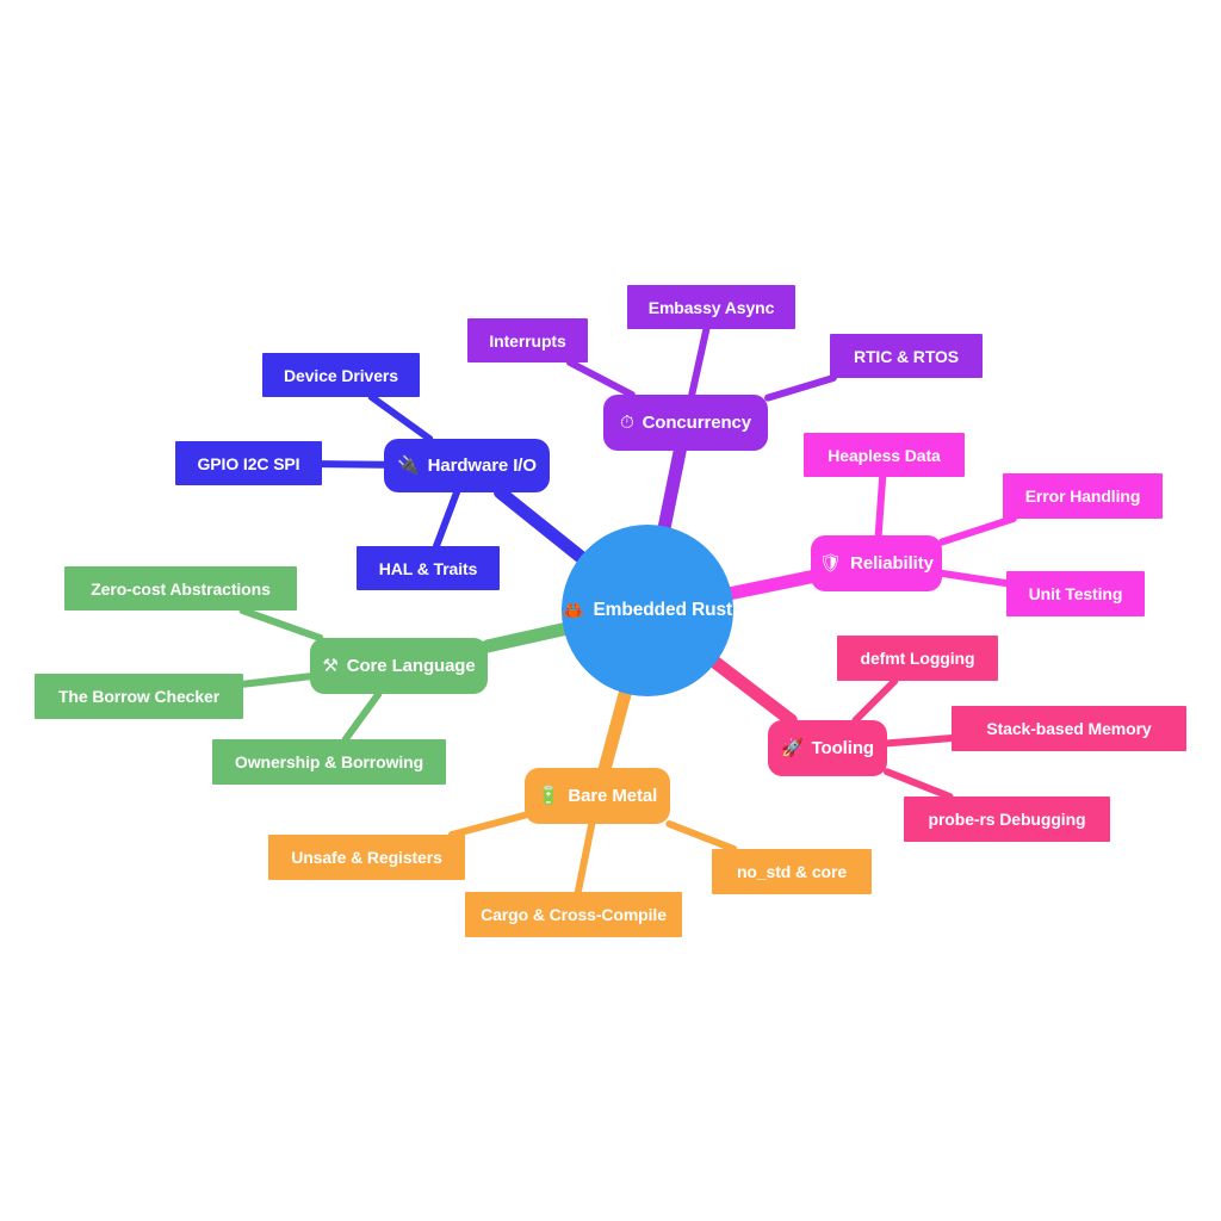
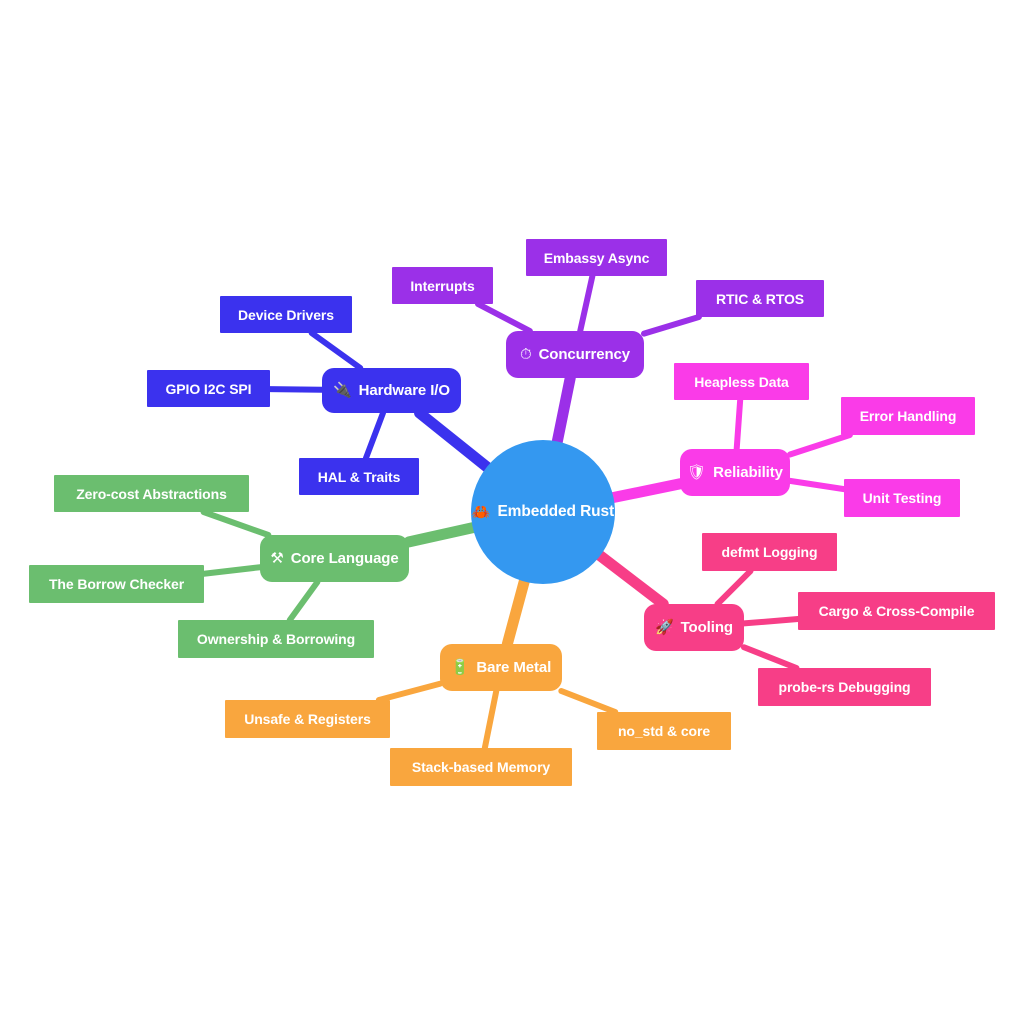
  🦀
  Embedded Rust
  🔌
  Hardware I/O
  Device Drivers
  GPIO I2C SPI
  HAL & Traits
  ⏱
  Concurrency
  Interrupts
  Embassy Async
  RTIC & RTOS
  🛡
  Reliability
  Heapless Data
  Error Handling
  Unit Testing
  🚀
  Tooling
  defmt Logging
- Stack-based Memory
+ Cargo & Cross-Compile
  probe-rs Debugging
  🔋
  Bare Metal
  Unsafe & Registers
- Cargo & Cross-Compile
+ Stack-based Memory
  no_std & core
  ⚒
  Core Language
  Zero-cost Abstractions
  The Borrow Checker
  Ownership & Borrowing
